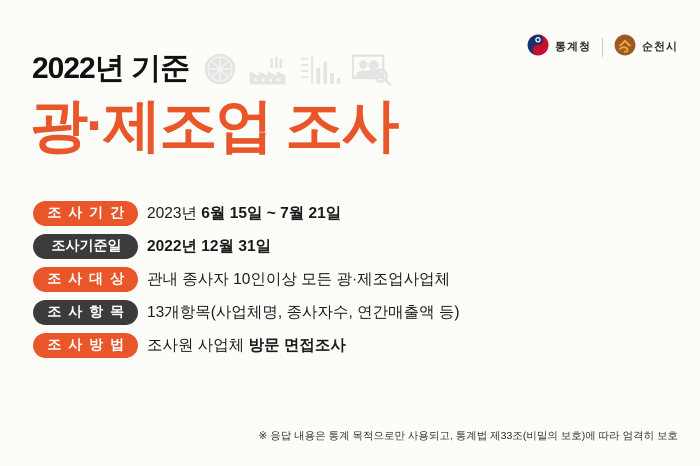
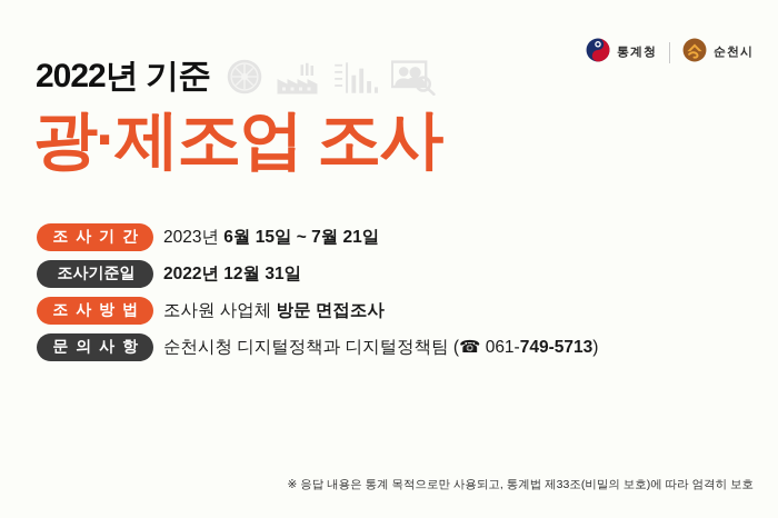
  통계청
  순천시
  2022년 기준
  광·제조업 조사
  조 사 기 간
  2023년 6월 15일 ~ 7월 21일
  조사기준일
  2022년 12월 31일
- 조 사 대 상
- 관내 종사자 10인이상 모든 광·제조업사업체
- 조 사 항 목
- 13개항목(사업체명, 종사자수, 연간매출액 등)
  조 사 방 법
  조사원 사업체 방문 면접조사
+ 문 의 사 항
+ 순천시청 디지털정책과 디지털정책팀 (☎ 061-749-5713)
  ※ 응답 내용은 통계 목적으로만 사용되고, 통계법 제33조(비밀의 보호)에 따라 엄격히 보호
